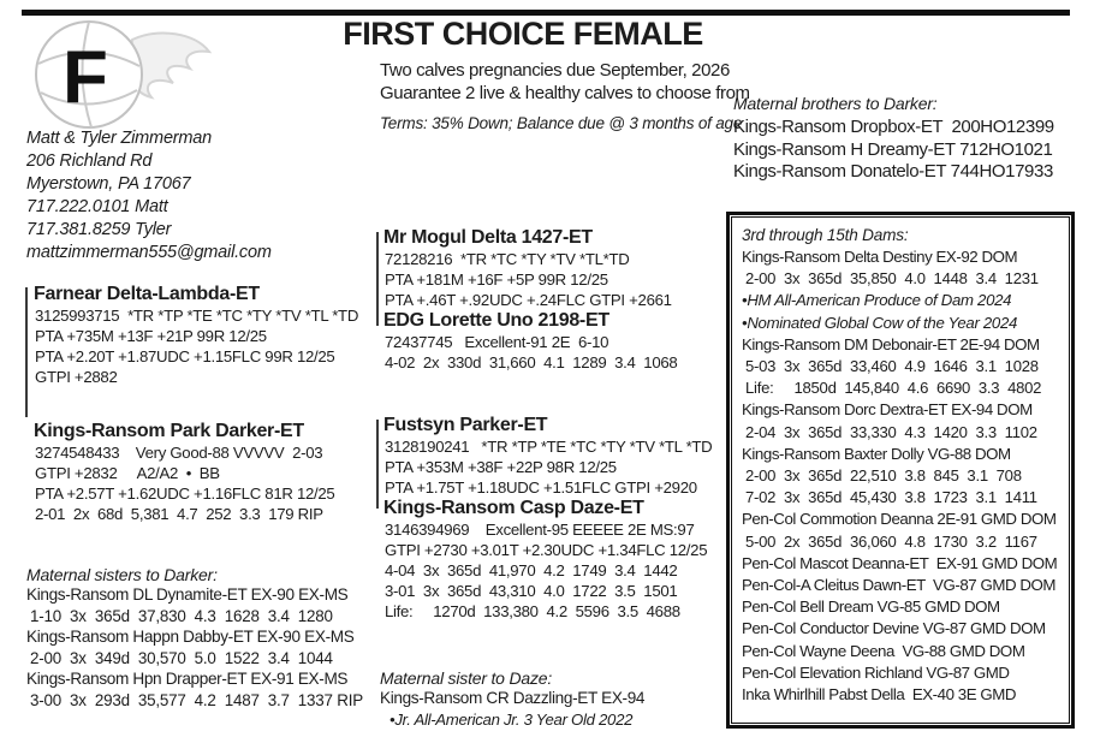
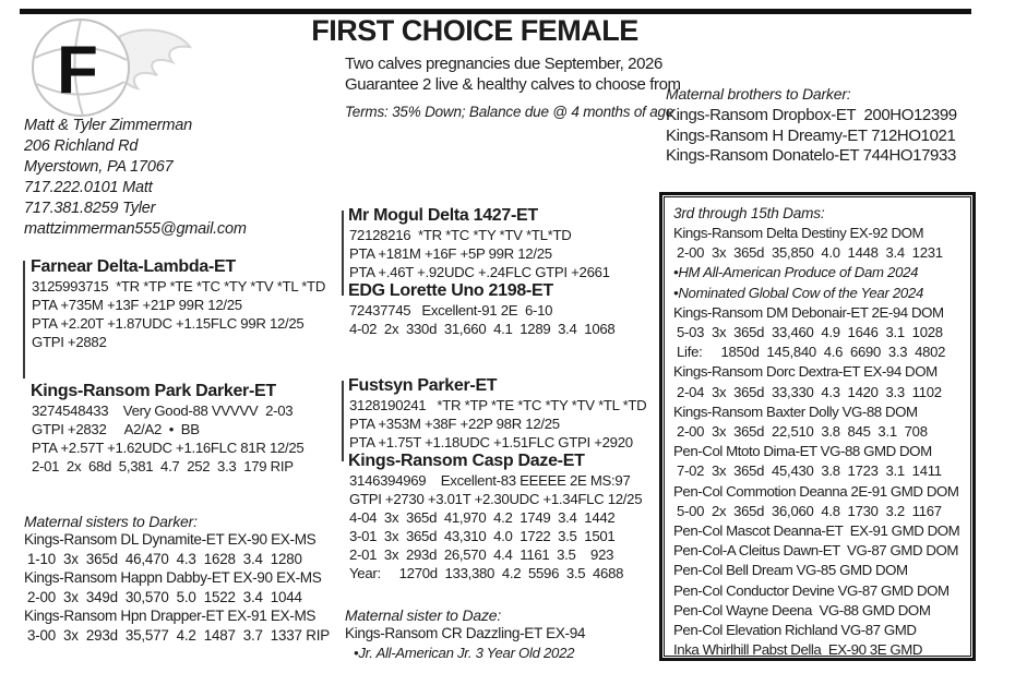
  F
  FIRST CHOICE FEMALE
  Two calves pregnancies due September, 2026
  Guarantee 2 live & healthy calves to choose from
- Terms: 35% Down; Balance due @ 3 months of age
+ Terms: 35% Down; Balance due @ 4 months of age
  Matt & Tyler Zimmerman
  206 Richland Rd
  Myerstown, PA 17067
  717.222.0101 Matt
  717.381.8259 Tyler
  mattzimmerman555@gmail.com
  Maternal brothers to Darker:
  Kings-Ransom Dropbox-ET 200HO12399
  Kings-Ransom H Dreamy-ET 712HO1021
  Kings-Ransom Donatelo-ET 744HO17933
  Farnear Delta-Lambda-ET
  3125993715 *TR *TP *TE *TC *TY *TV *TL *TD
  PTA +735M +13F +21P 99R 12/25
  PTA +2.20T +1.87UDC +1.15FLC 99R 12/25
  GTPI +2882
  Kings-Ransom Park Darker-ET
  3274548433 Very Good-88 VVVVV 2-03
  GTPI +2832 A2/A2 • BB
  PTA +2.57T +1.62UDC +1.16FLC 81R 12/25
  2-01 2x 68d 5,381 4.7 252 3.3 179 RIP
  Maternal sisters to Darker:
  Kings-Ransom DL Dynamite-ET EX-90 EX-MS
- 1-10 3x 365d 37,830 4.3 1628 3.4 1280
+ 1-10 3x 365d 46,470 4.3 1628 3.4 1280
  Kings-Ransom Happn Dabby-ET EX-90 EX-MS
  2-00 3x 349d 30,570 5.0 1522 3.4 1044
  Kings-Ransom Hpn Drapper-ET EX-91 EX-MS
  3-00 3x 293d 35,577 4.2 1487 3.7 1337 RIP
  Mr Mogul Delta 1427-ET
  72128216 *TR *TC *TY *TV *TL*TD
  PTA +181M +16F +5P 99R 12/25
  PTA +.46T +.92UDC +.24FLC GTPI +2661
  EDG Lorette Uno 2198-ET
  72437745 Excellent-91 2E 6-10
  4-02 2x 330d 31,660 4.1 1289 3.4 1068
  Fustsyn Parker-ET
  3128190241 *TR *TP *TE *TC *TY *TV *TL *TD
  PTA +353M +38F +22P 98R 12/25
  PTA +1.75T +1.18UDC +1.51FLC GTPI +2920
  Kings-Ransom Casp Daze-ET
- 3146394969 Excellent-95 EEEEE 2E MS:97
+ 3146394969 Excellent-83 EEEEE 2E MS:97
  GTPI +2730 +3.01T +2.30UDC +1.34FLC 12/25
  4-04 3x 365d 41,970 4.2 1749 3.4 1442
  3-01 3x 365d 43,310 4.0 1722 3.5 1501
+ 2-01 3x 293d 26,570 4.4 1161 3.5 923
- Life: 1270d 133,380 4.2 5596 3.5 4688
+ Year: 1270d 133,380 4.2 5596 3.5 4688
  Maternal sister to Daze:
  Kings-Ransom CR Dazzling-ET EX-94
  •Jr. All-American Jr. 3 Year Old 2022
  3rd through 15th Dams:
  Kings-Ransom Delta Destiny EX-92 DOM
  2-00 3x 365d 35,850 4.0 1448 3.4 1231
  •HM All-American Produce of Dam 2024
  •Nominated Global Cow of the Year 2024
  Kings-Ransom DM Debonair-ET 2E-94 DOM
  5-03 3x 365d 33,460 4.9 1646 3.1 1028
  Life: 1850d 145,840 4.6 6690 3.3 4802
  Kings-Ransom Dorc Dextra-ET EX-94 DOM
  2-04 3x 365d 33,330 4.3 1420 3.3 1102
  Kings-Ransom Baxter Dolly VG-88 DOM
  2-00 3x 365d 22,510 3.8 845 3.1 708
+ Pen-Col Mtoto Dima-ET VG-88 GMD DOM
  7-02 3x 365d 45,430 3.8 1723 3.1 1411
  Pen-Col Commotion Deanna 2E-91 GMD DOM
  5-00 2x 365d 36,060 4.8 1730 3.2 1167
  Pen-Col Mascot Deanna-ET EX-91 GMD DOM
  Pen-Col-A Cleitus Dawn-ET VG-87 GMD DOM
  Pen-Col Bell Dream VG-85 GMD DOM
  Pen-Col Conductor Devine VG-87 GMD DOM
  Pen-Col Wayne Deena VG-88 GMD DOM
  Pen-Col Elevation Richland VG-87 GMD
- Inka Whirlhill Pabst Della EX-40 3E GMD
+ Inka Whirlhill Pabst Della EX-90 3E GMD
